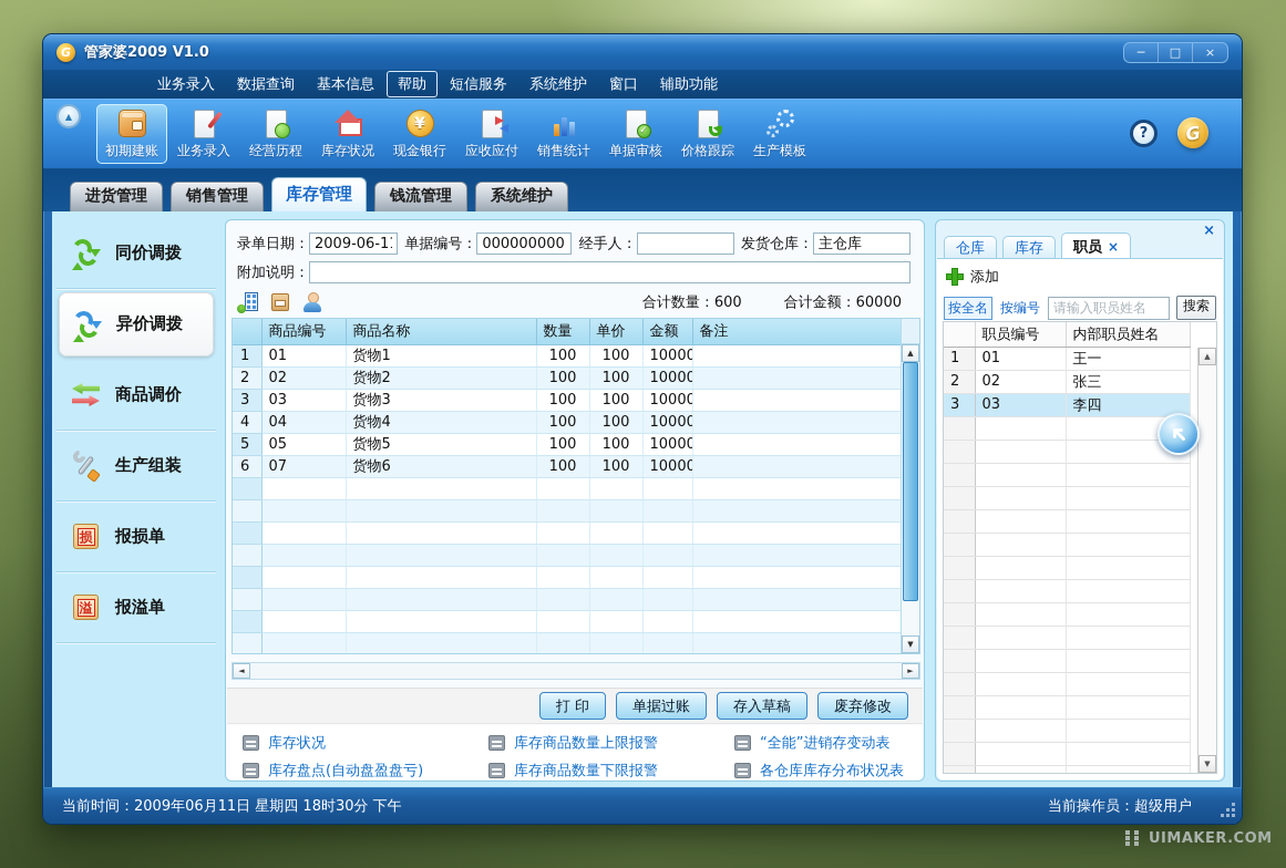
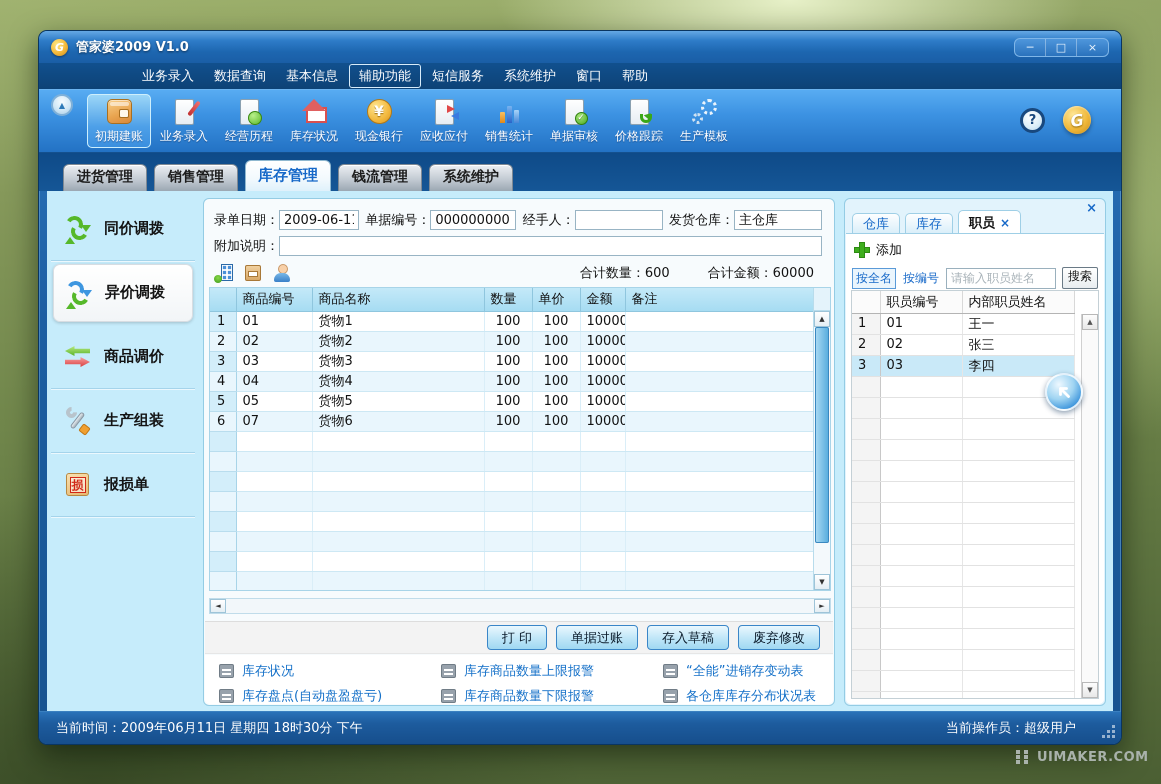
  G
  管家婆2009 V1.0
  ─
  □
  ×
  业务录入
  数据查询
  基本信息
- 帮助
+ 辅助功能
  短信服务
  系统维护
  窗口
- 辅助功能
+ 帮助
  ▲
  初期建账
  业务录入
  经营历程
  库存状况
  ¥
  现金银行
  应收应付
  销售统计
  ✓
  单据审核
  价格跟踪
  生产模板
  ?
  进货管理
  销售管理
  库存管理
  钱流管理
  系统维护
  同价调拨
  异价调拨
  商品调价
  生产组装
  损
  报损单
- 溢
- 报溢单
  录单日期：
  2009-06-1
  单据编号：
  000000000
  经手人：
  发货仓库：
  主仓库
  附加说明：
  合计数量：600
  合计金额：60000
  	商品编号	商品名称	数量	单价	金额	备注
  1	01	货物1	100	100	10000
  2	02	货物2	100	100	10000
  3	03	货物3	100	100	10000
  4	04	货物4	100	100	10000
  5	05	货物5	100	100	10000
  6	07	货物6	100	100	10000
  ▲
  ▼
  ◄
  ►
  打 印
  单据过账
  存入草稿
  废弃修改
  库存状况
  库存商品数量上限报警
  “全能”进销存变动表
  库存盘点(自动盘盈盘亏)
  库存商品数量下限报警
  各仓库库存分布状况表
  ×
  仓库
  库存
  职员
  ×
  添加
  按全名
  按编号
  请输入职员姓名
  搜索
  	职员编号	内部职员姓名
  1	01	王一
  2	02	张三
  3	03	李四
  ▲
  ▼
  当前时间：2009年06月11日 星期四 18时30分 下午
  当前操作员：超级用户
  UIMAKER.COM
